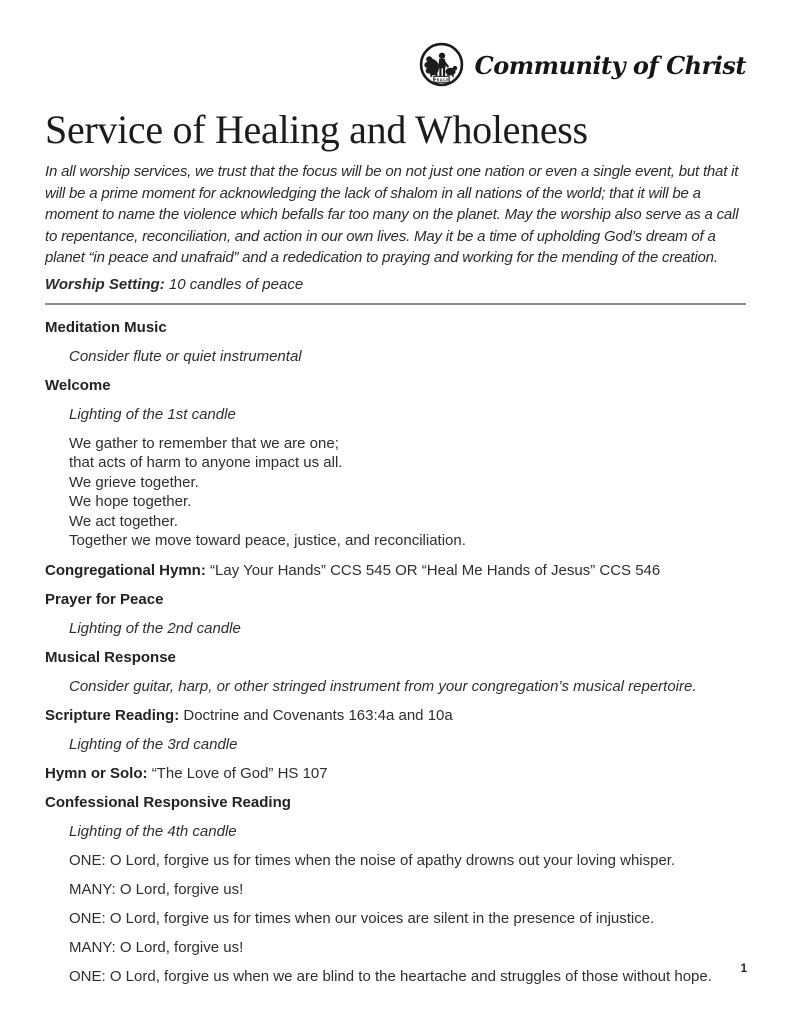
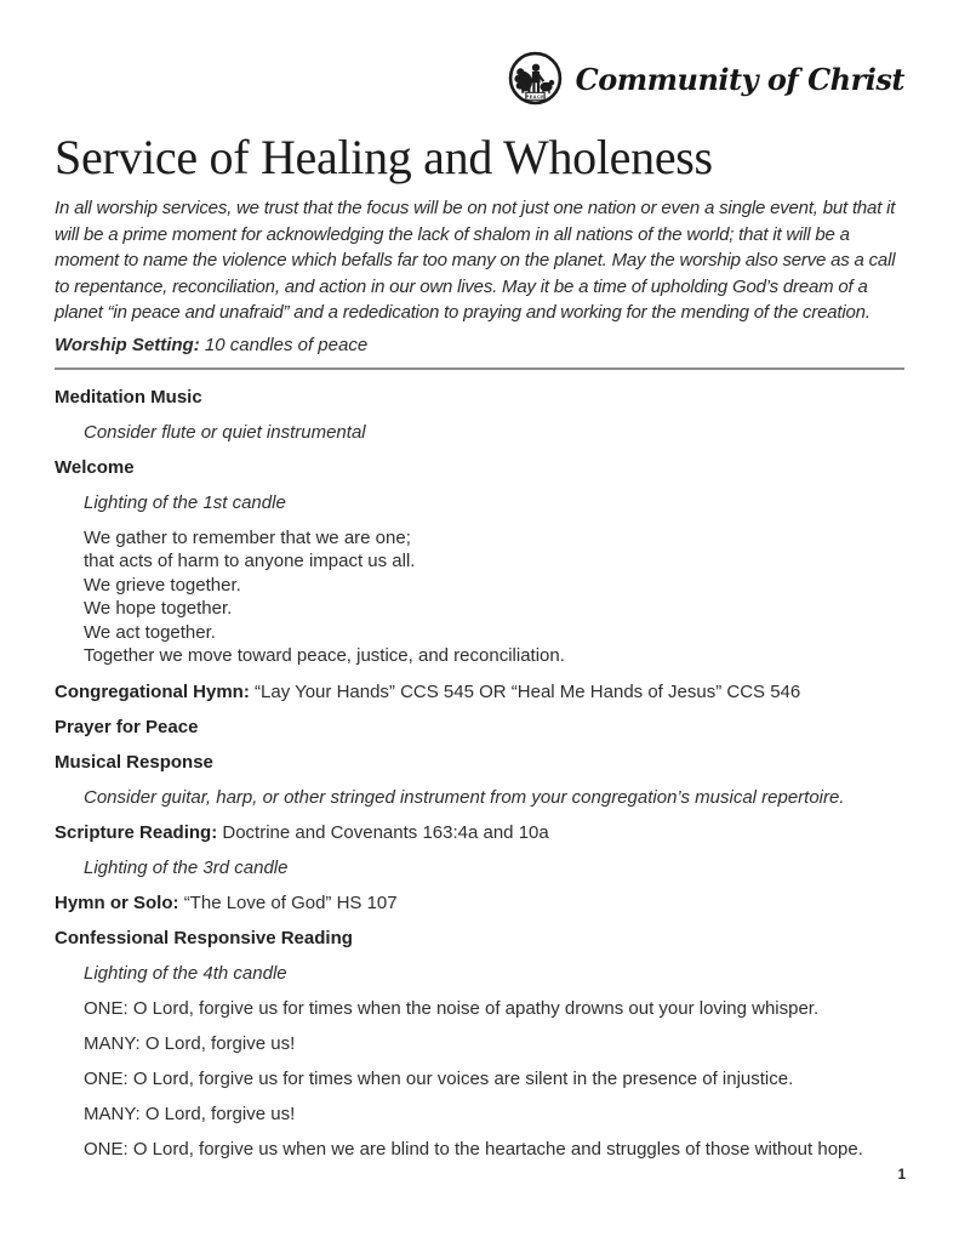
  Community of Christ
  Service of Healing and Wholeness
  In all worship services, we trust that the focus will be on not just one nation or even a single event, but that it will be a prime moment for acknowledging the lack of shalom in all nations of the world; that it will be a moment to name the violence which befalls far too many on the planet. May the worship also serve as a call to repentance, reconciliation, and action in our own lives. May it be a time of upholding God’s dream of a planet “in peace and unafraid” and a rededication to praying and working for the mending of the creation.
  Worship Setting: 10 candles of peace
  Meditation Music
  Consider flute or quiet instrumental
  Welcome
  Lighting of the 1st candle
  We gather to remember that we are one;
  that acts of harm to anyone impact us all.
  We grieve together.
  We hope together.
  We act together.
  Together we move toward peace, justice, and reconciliation.
  Congregational Hymn: “Lay Your Hands” CCS 545 OR “Heal Me Hands of Jesus” CCS 546
  Prayer for Peace
- Lighting of the 2nd candle
  Musical Response
  Consider guitar, harp, or other stringed instrument from your congregation’s musical repertoire.
  Scripture Reading: Doctrine and Covenants 163:4a and 10a
  Lighting of the 3rd candle
  Hymn or Solo: “The Love of God” HS 107
  Confessional Responsive Reading
  Lighting of the 4th candle
  ONE: O Lord, forgive us for times when the noise of apathy drowns out your loving whisper.
  MANY: O Lord, forgive us!
  ONE: O Lord, forgive us for times when our voices are silent in the presence of injustice.
  MANY: O Lord, forgive us!
  ONE: O Lord, forgive us when we are blind to the heartache and struggles of those without hope.
  1
